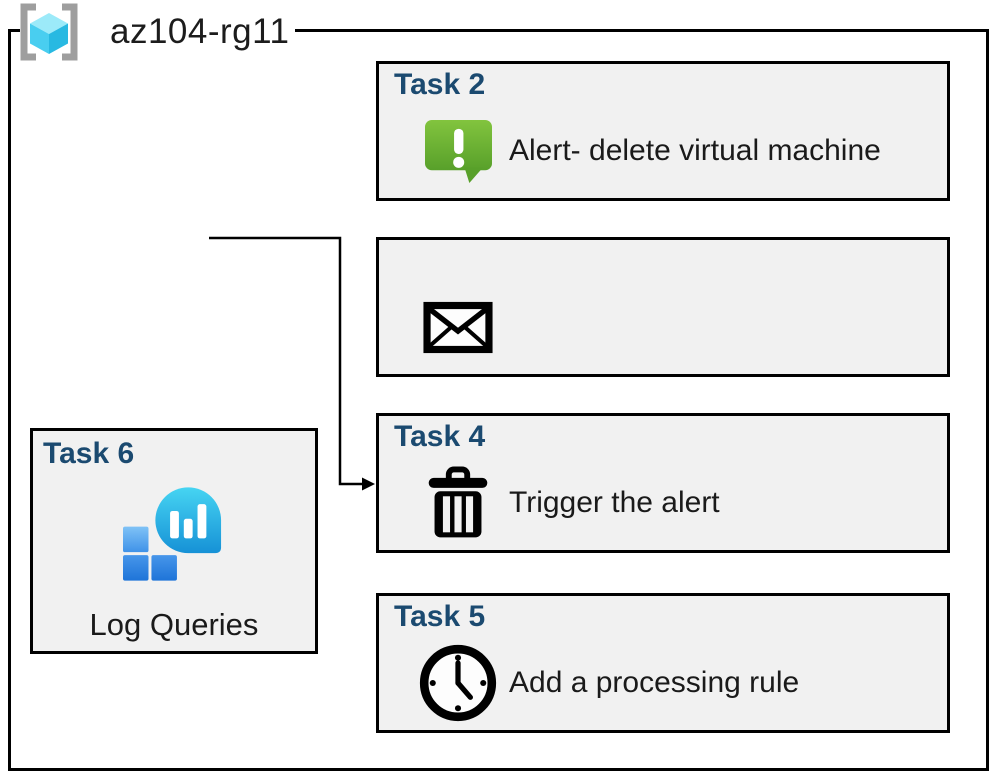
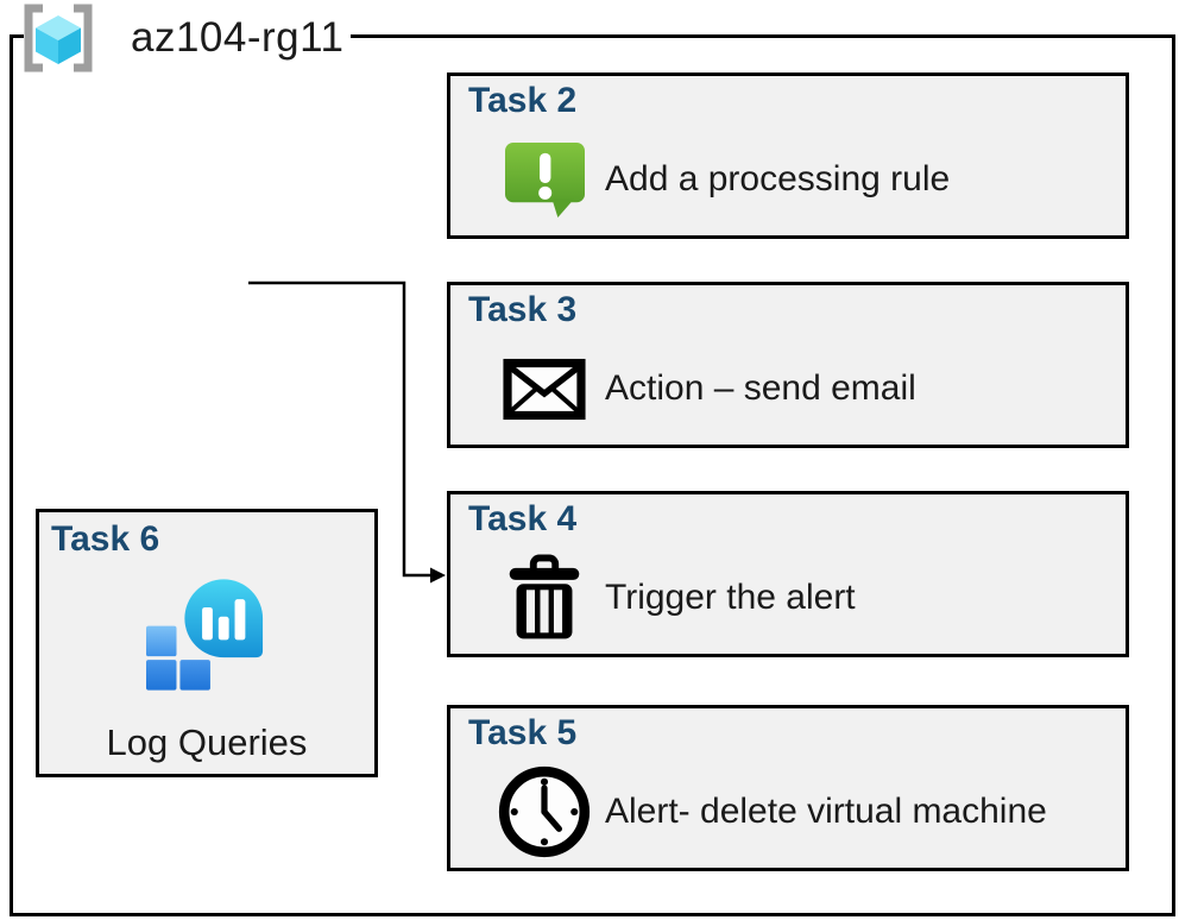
  az104-rg11
  Task 6
  Log Queries
  Task 2
- Alert- delete virtual machine
+ Add a processing rule
+ Task 3
+ Action – send email
  Task 4
  Trigger the alert
  Task 5
- Add a processing rule
+ Alert- delete virtual machine
